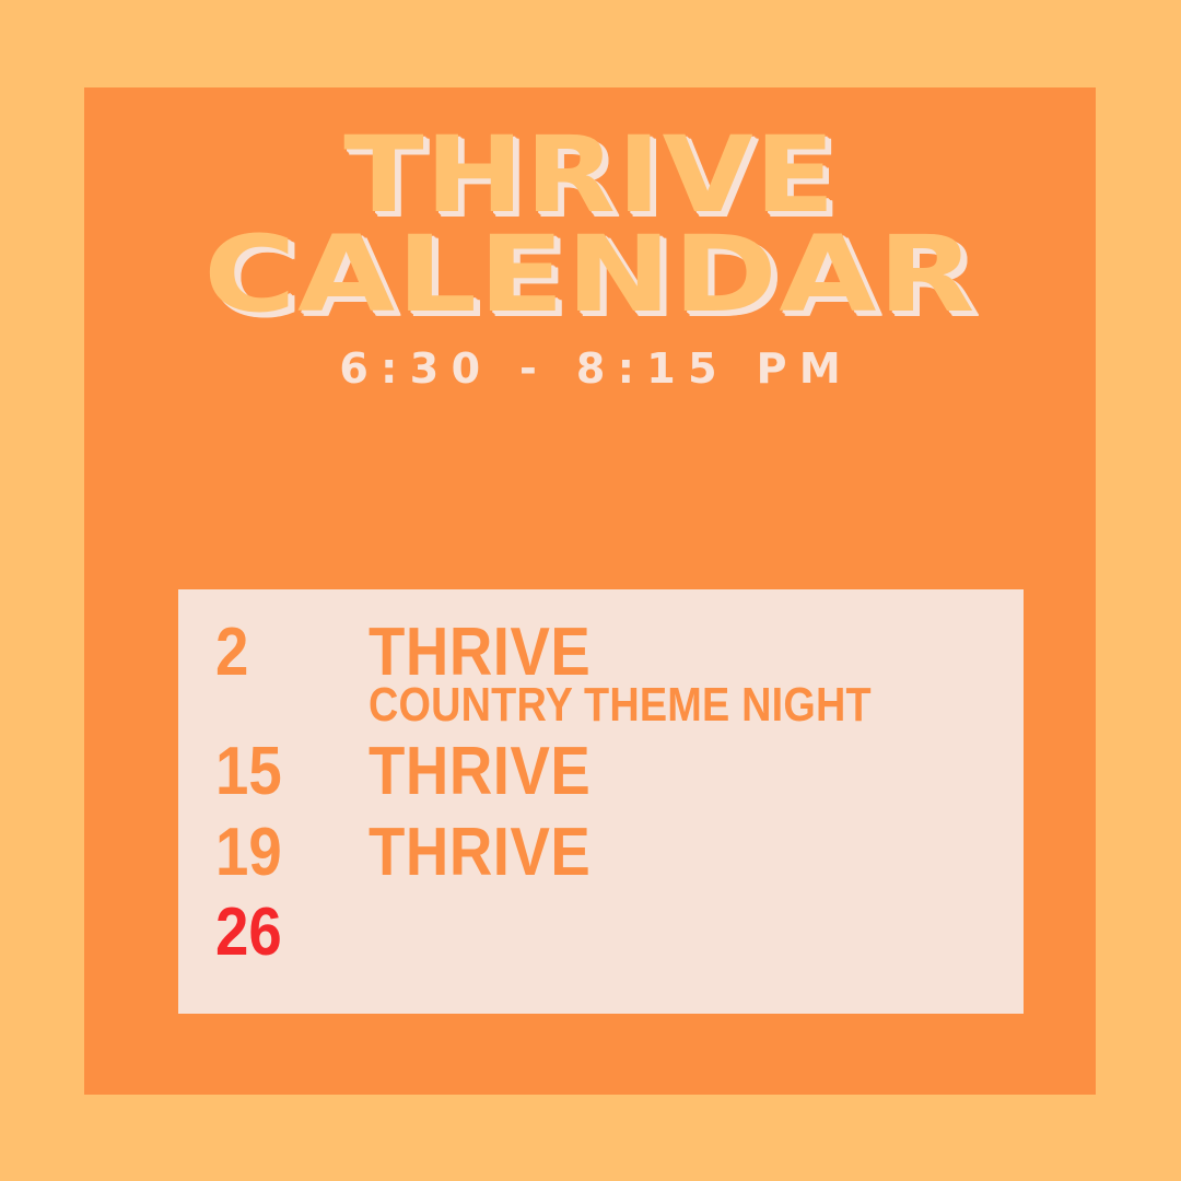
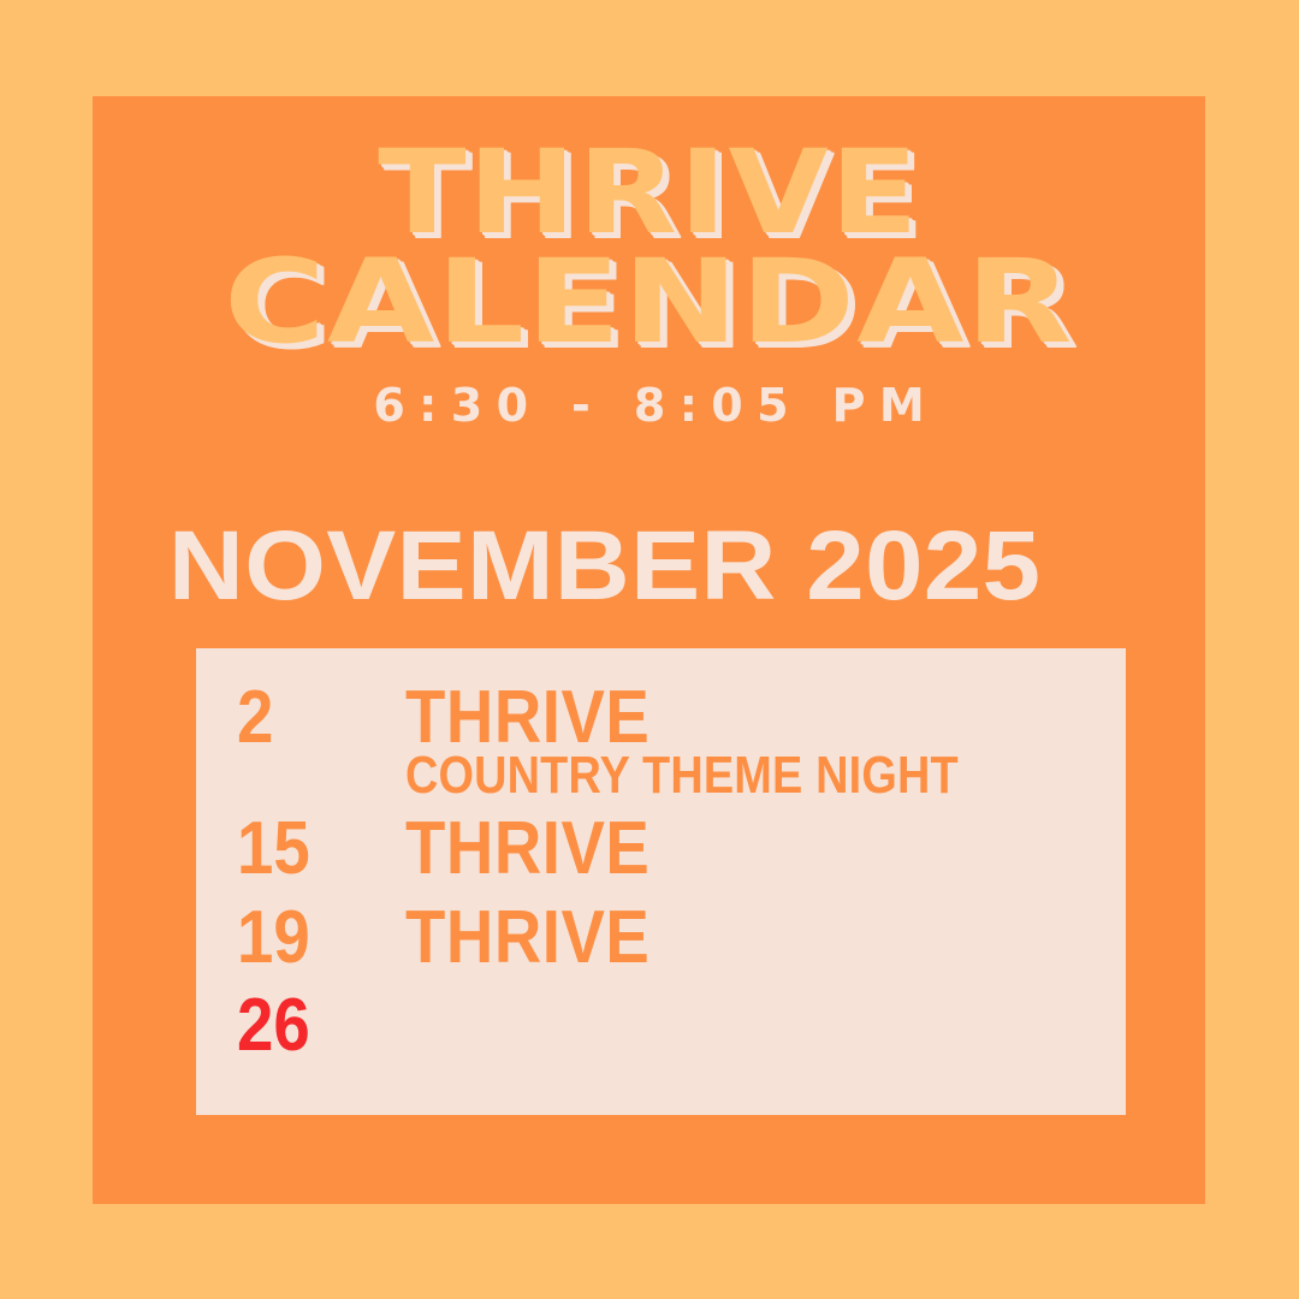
  THRIVE
  CALENDAR
- 6:30 - 8:15 PM
+ 6:30 - 8:05 PM
+ NOVEMBER 2025
  2
  THRIVE
  COUNTRY THEME NIGHT
  15
  THRIVE
  19
  THRIVE
  26
